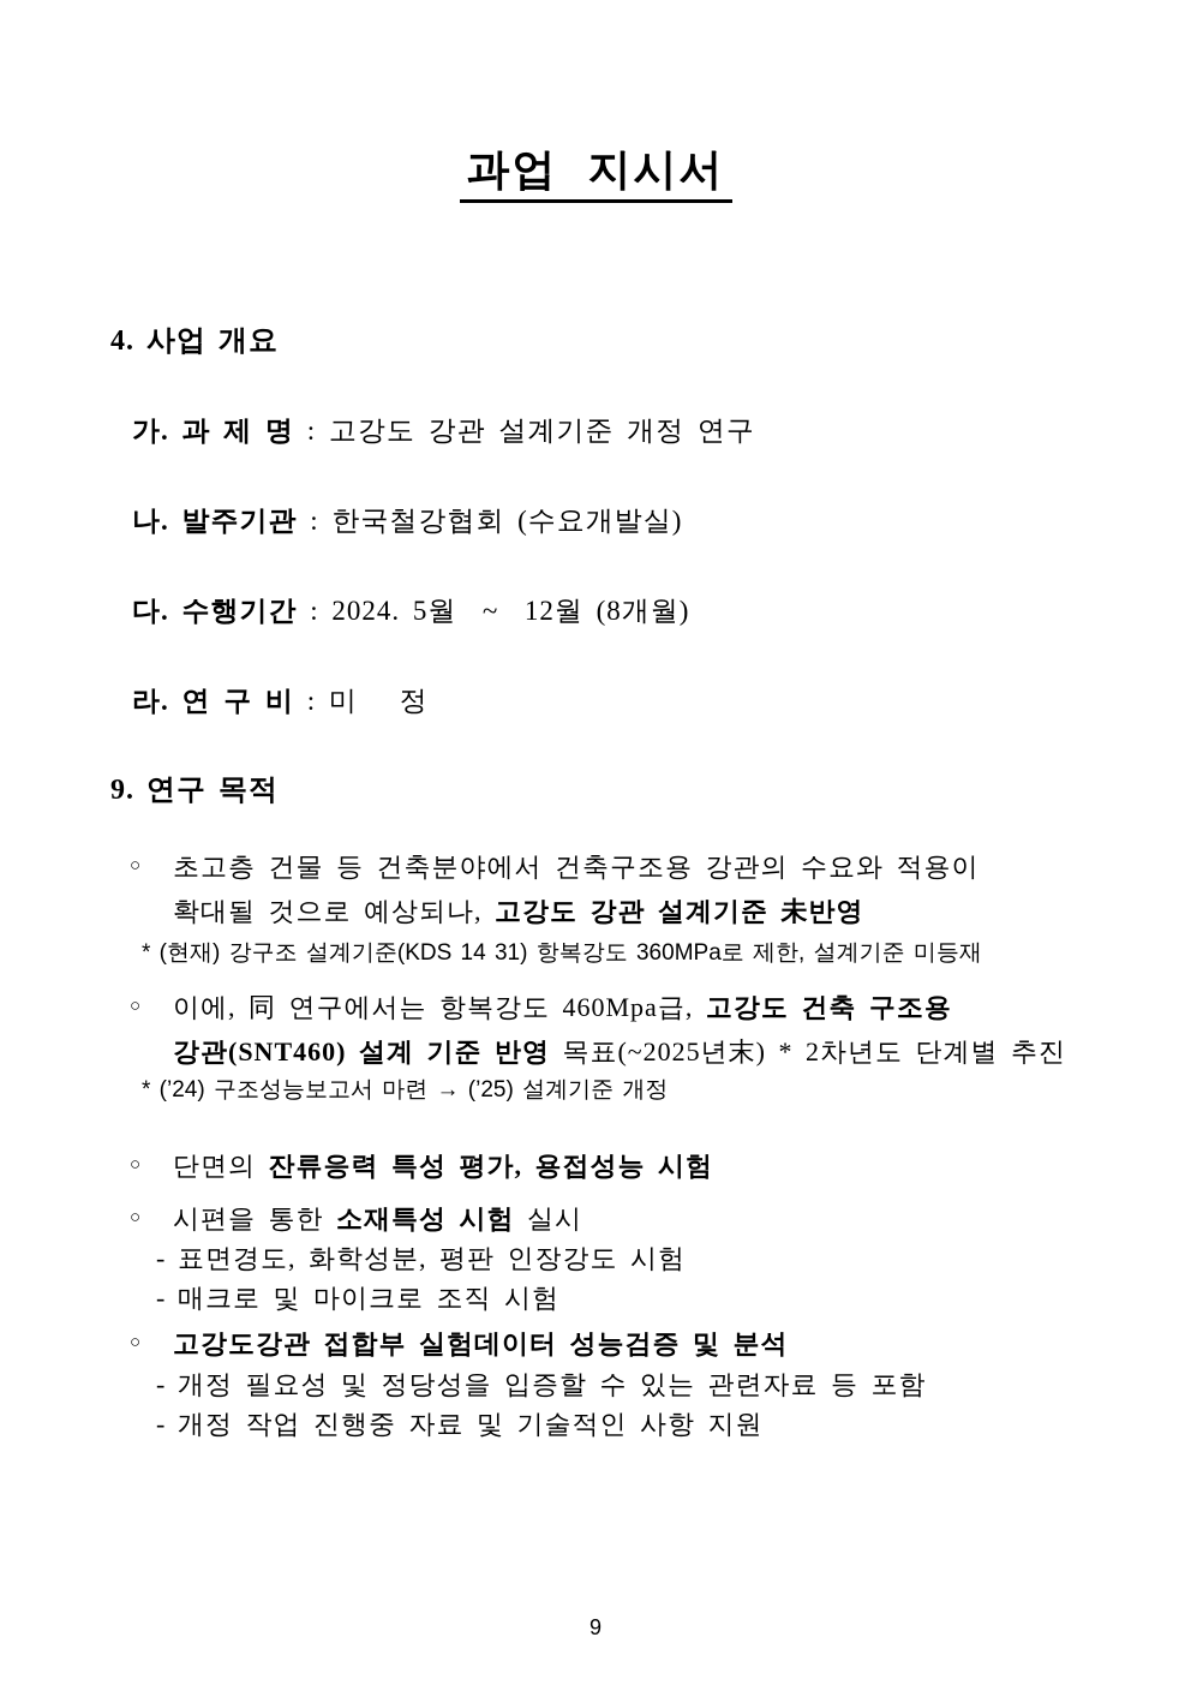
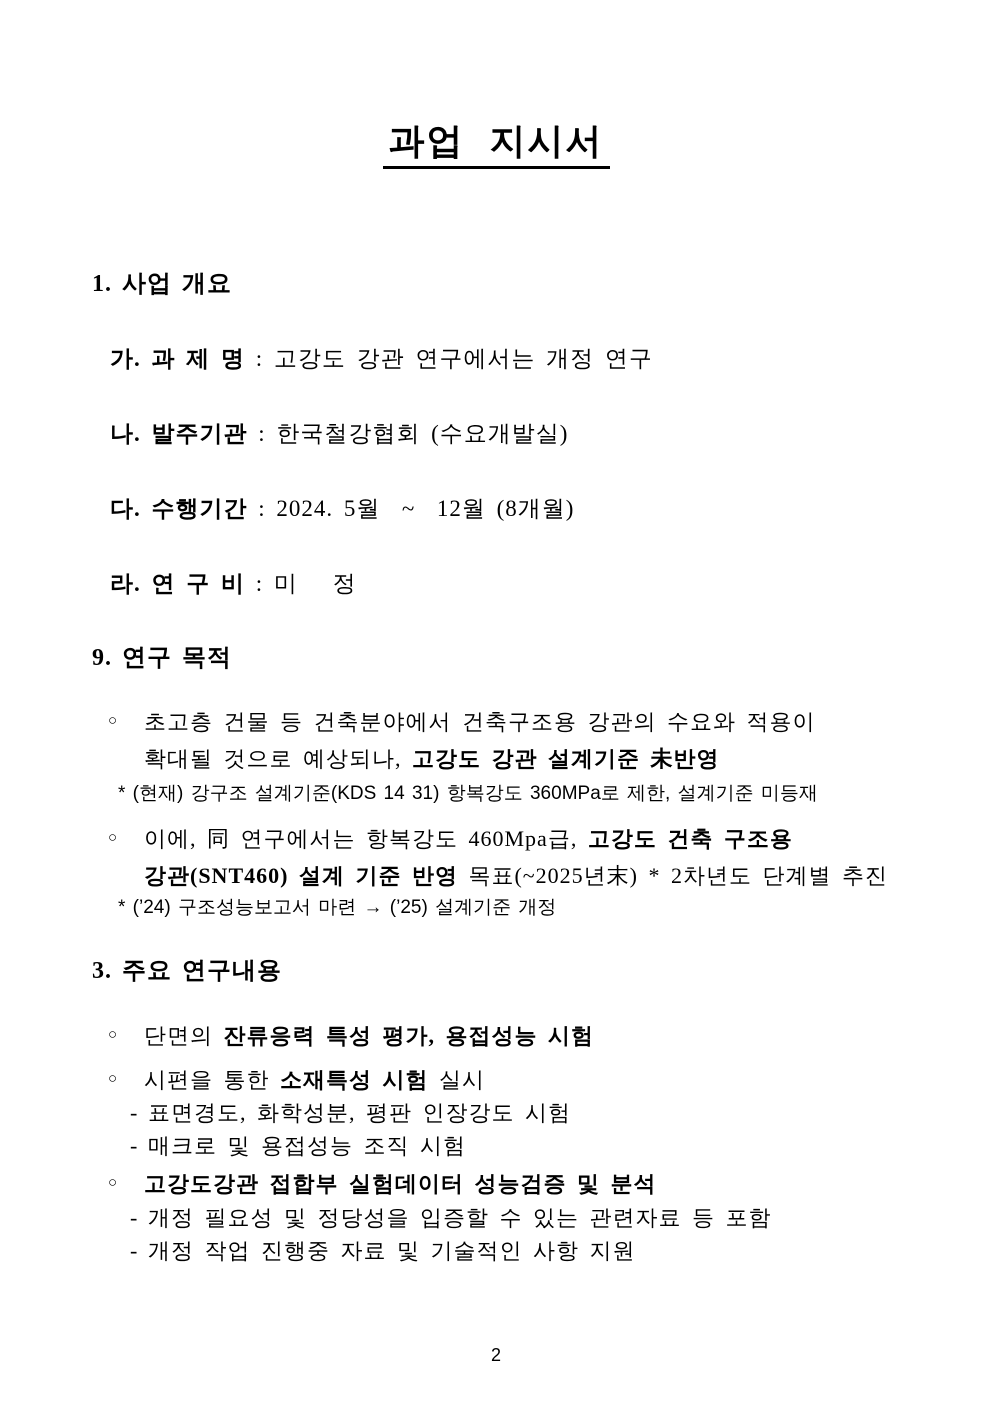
  과업 지시서
- 4. 사업 개요
+ 1. 사업 개요
- 가. 과 제 명 : 고강도 강관 설계기준 개정 연구
+ 가. 과 제 명 : 고강도 강관 연구에서는 개정 연구
  나. 발주기관 : 한국철강협회 (수요개발실)
  다. 수행기간 : 2024. 5월 ~ 12월 (8개월)
  라. 연 구 비 : 미 정
  9. 연구 목적
  ○
  초고층 건물 등 건축분야에서 건축구조용 강관의 수요와 적용이
  확대될 것으로 예상되나, 고강도 강관 설계기준 未반영
  * (현재) 강구조 설계기준(KDS 14 31) 항복강도 360MPa로 제한, 설계기준 미등재
  ○
  이에, 同 연구에서는 항복강도 460Mpa급, 고강도 건축 구조용
  강관(SNT460) 설계 기준 반영 목표(~2025년末) * 2차년도 단계별 추진
  * (’24) 구조성능보고서 마련 → (’25) 설계기준 개정
+ 3. 주요 연구내용
  ○
  단면의 잔류응력 특성 평가, 용접성능 시험
  ○
  시편을 통한 소재특성 시험 실시
  -
  표면경도, 화학성분, 평판 인장강도 시험
  -
- 매크로 및 마이크로 조직 시험
+ 매크로 및 용접성능 조직 시험
  ○
  고강도강관 접합부 실험데이터 성능검증 및 분석
  -
  개정 필요성 및 정당성을 입증할 수 있는 관련자료 등 포함
  -
  개정 작업 진행중 자료 및 기술적인 사항 지원
- 9
+ 2
